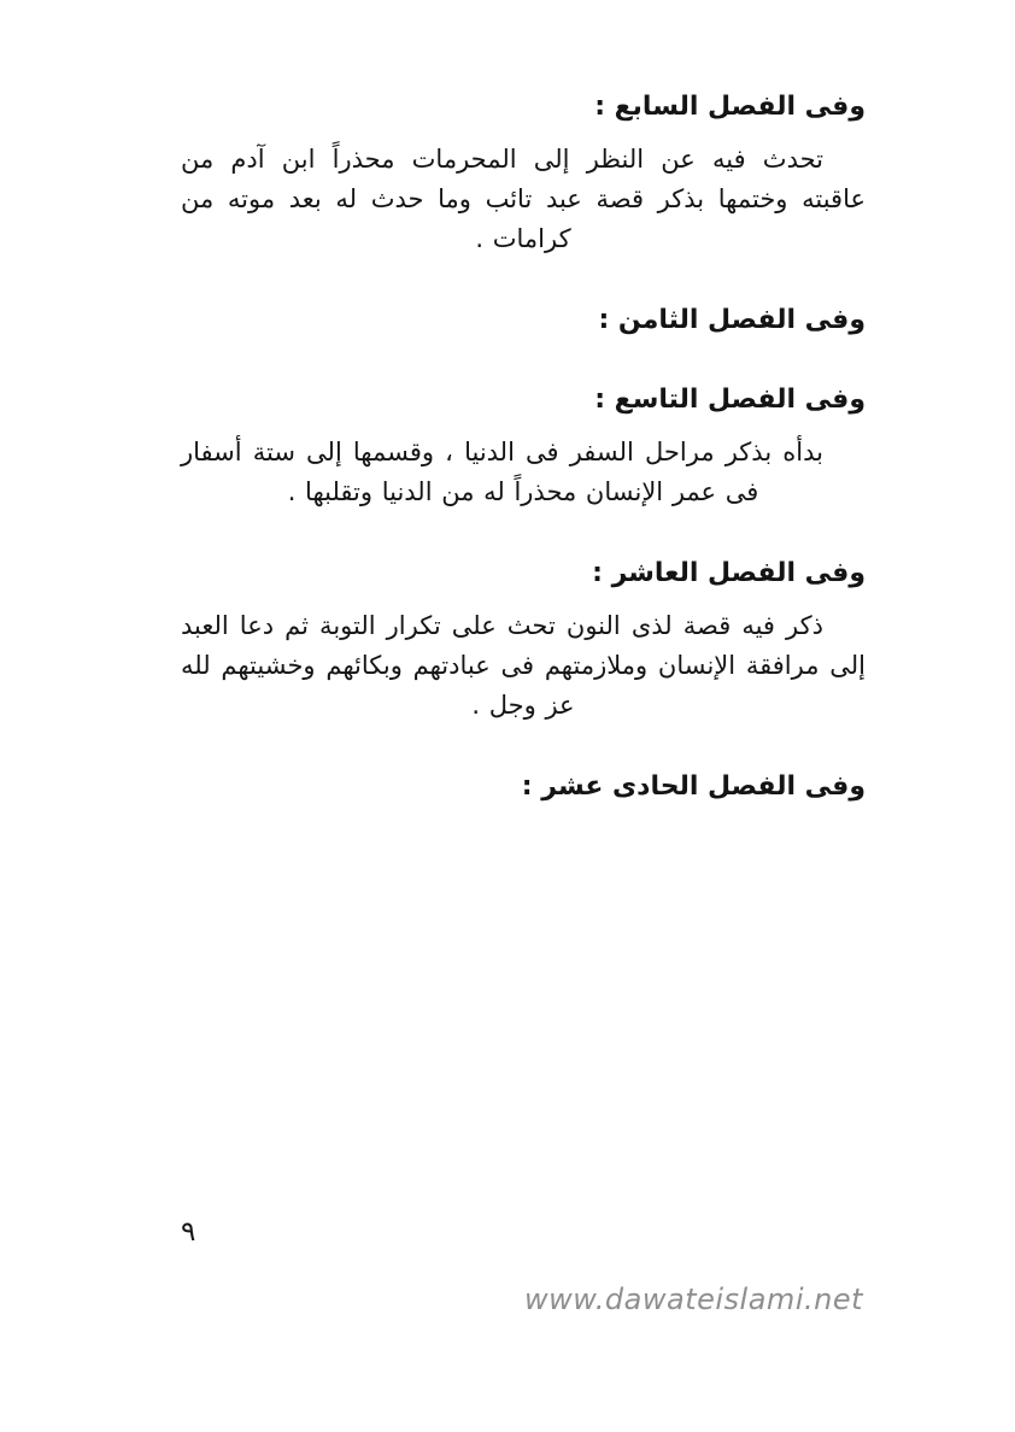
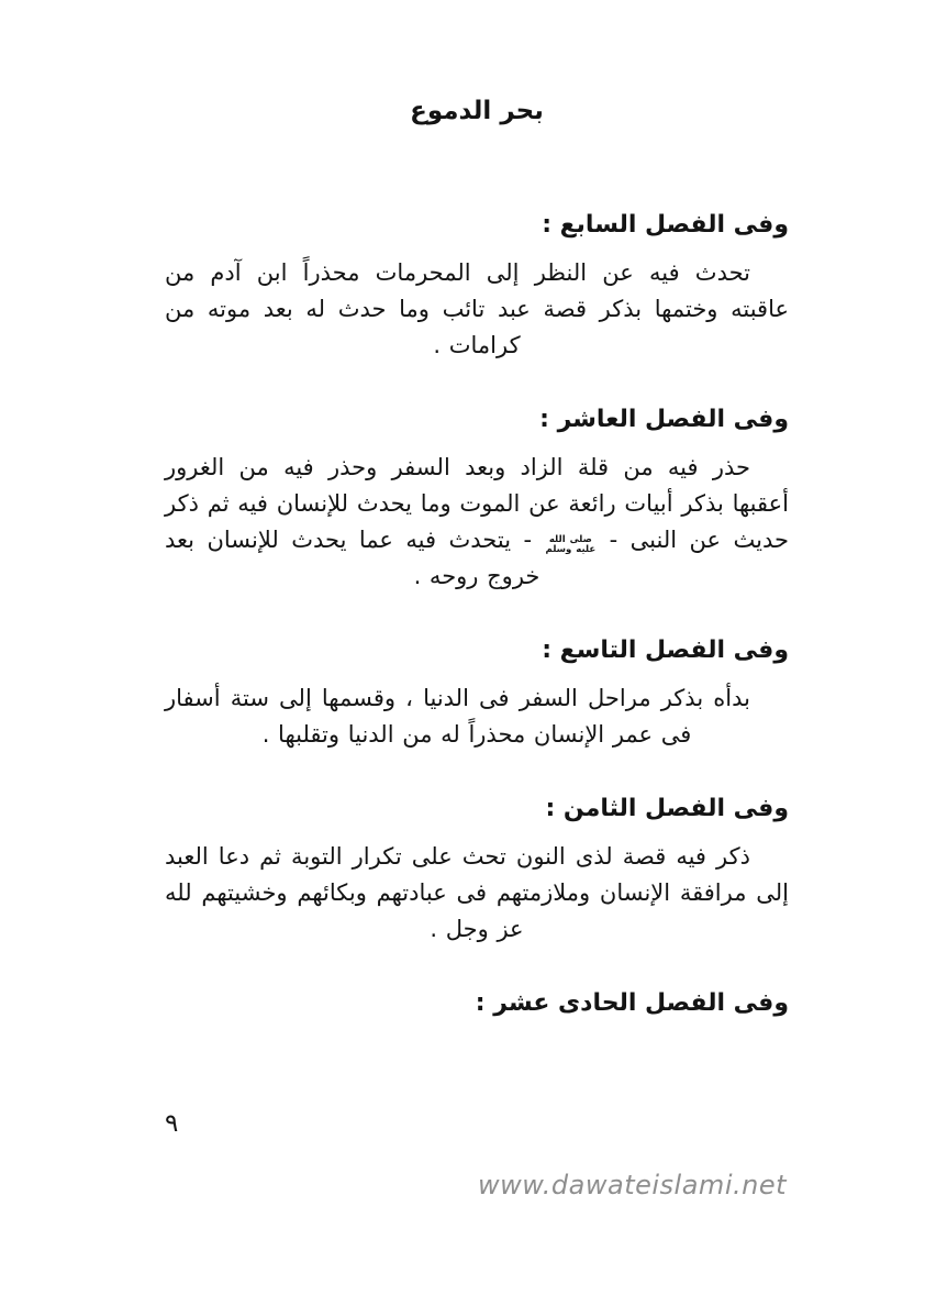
+ بحر الدموع
  وفى الفصل السابع :
  تحدث فيه عن النظر إلى المحرمات محذراً ابن آدم من عاقبته وختمها بذكر قصة عبد تائب وما حدث له بعد موته من كرامات .
- وفى الفصل الثامن :
+ وفى الفصل العاشر :
+ حذر فيه من قلة الزاد وبعد السفر وحذر فيه من الغرور أعقبها بذكر أبيات رائعة عن الموت وما يحدث للإنسان فيه ثم ذكر حديث عن النبى - صلى الله
+ عليه وسلم - يتحدث فيه عما يحدث للإنسان بعد خروج روحه .
  وفى الفصل التاسع :
  بدأه بذكر مراحل السفر فى الدنيا ، وقسمها إلى ستة أسفار فى عمر الإنسان محذراً له من الدنيا وتقلبها .
- وفى الفصل العاشر :
+ وفى الفصل الثامن :
  ذكر فيه قصة لذى النون تحث على تكرار التوبة ثم دعا العبد إلى مرافقة الإنسان وملازمتهم فى عبادتهم وبكائهم وخشيتهم لله عز وجل .
  وفى الفصل الحادى عشر :
  ٩
  www.dawateislami.net
